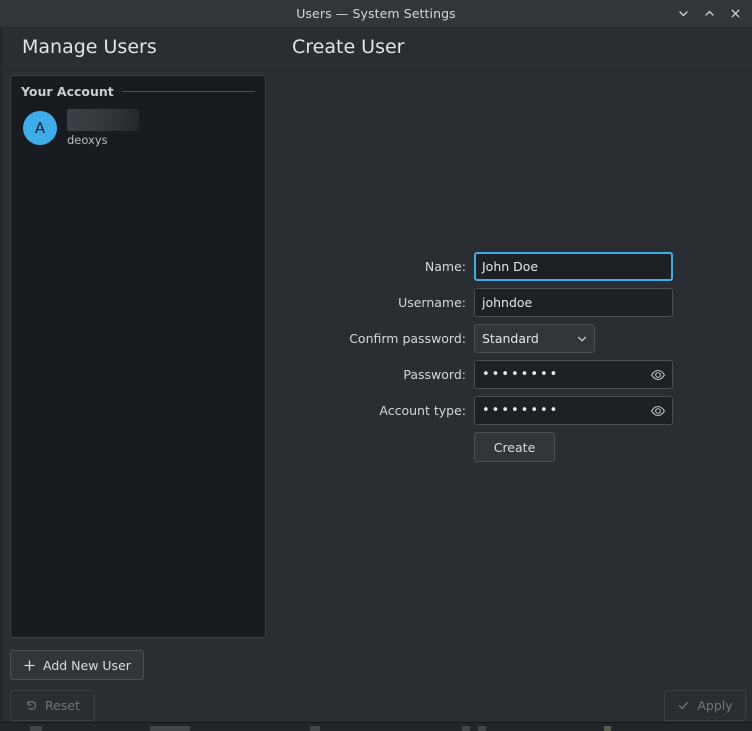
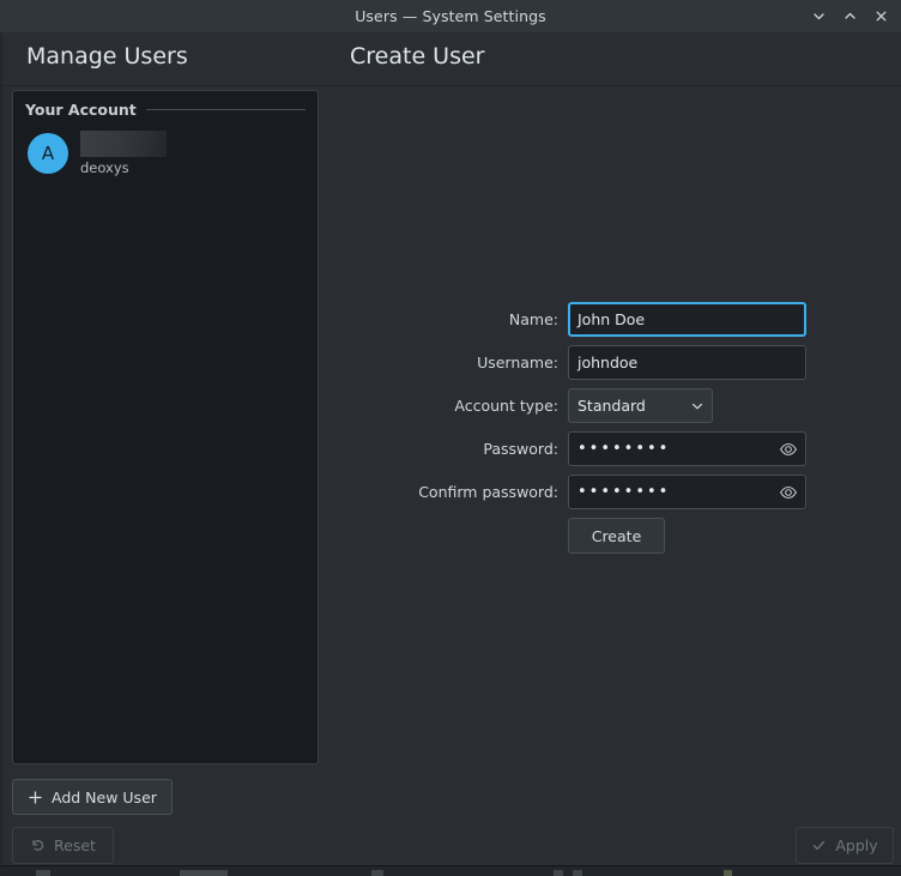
  Users — System Settings
  Manage Users
  Create User
  Your Account
  A
  deoxys
  Add New User
  Reset
  Apply
  Name:
  John Doe
  Username:
  johndoe
- Confirm password:
+ Account type:
  Standard
  Password:
  ••••••••
- Account type:
+ Confirm password:
  ••••••••
  Create
